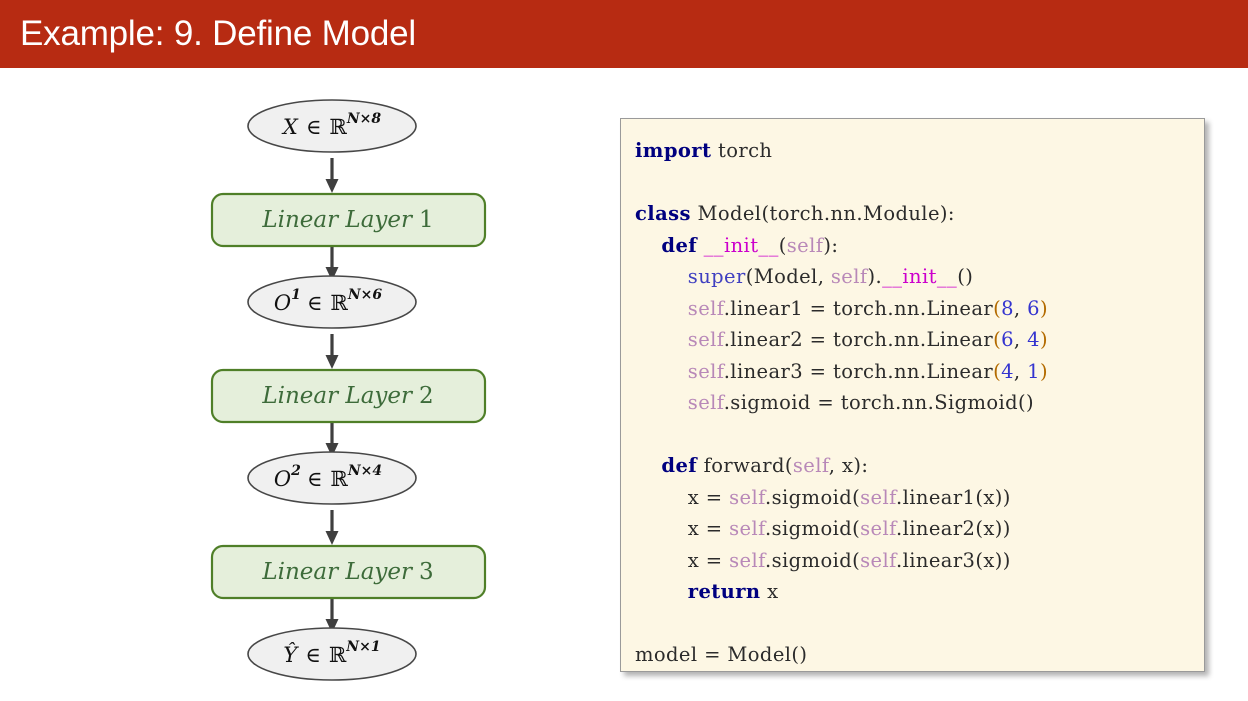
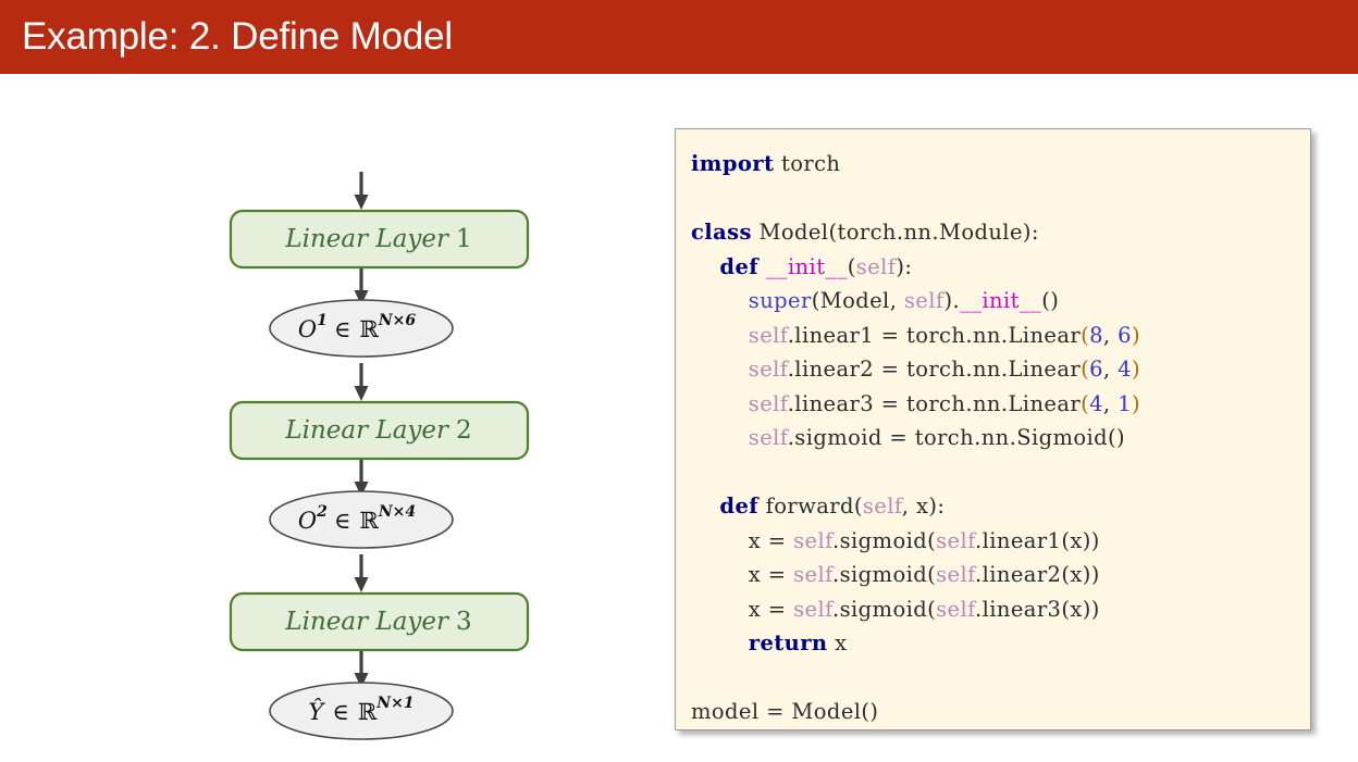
- Example: 9. Define Model
+ Example: 2. Define Model
- X ∈ ℝN×8
  Linear Layer 1
  O1 ∈ ℝN×6
  Linear Layer 2
  O2 ∈ ℝN×4
  Linear Layer 3
  Ŷ ∈ ℝN×1
  import torch
  class Model(torch.nn.Module):
  def __init__(self):
  super(Model, self).__init__()
  self.linear1 = torch.nn.Linear(8, 6)
  self.linear2 = torch.nn.Linear(6, 4)
  self.linear3 = torch.nn.Linear(4, 1)
  self.sigmoid = torch.nn.Sigmoid()
  def forward(self, x):
  x = self.sigmoid(self.linear1(x))
  x = self.sigmoid(self.linear2(x))
  x = self.sigmoid(self.linear3(x))
  return x
  model = Model()
